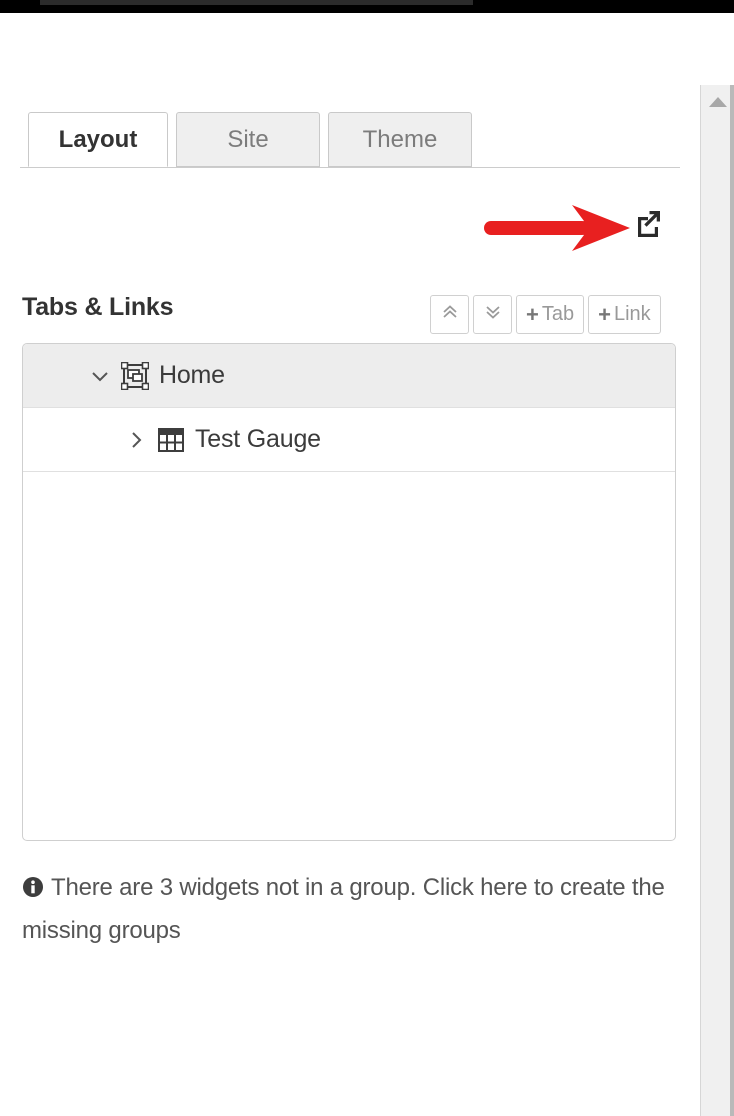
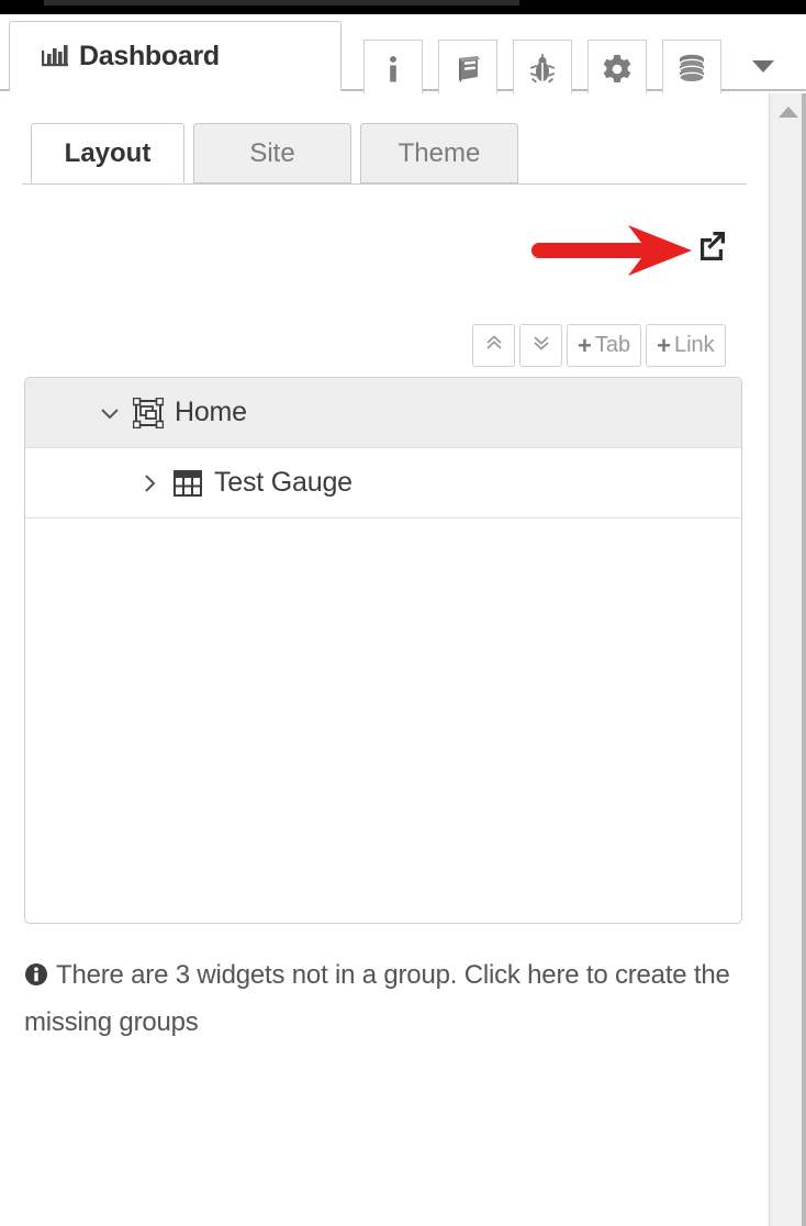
+ Dashboard
  Layout
  Site
  Theme
- Tabs & Links
  +
  Tab
  +
  Link
  Home
  Test Gauge
  There are 3 widgets not in a group. Click here to create the missing groups
